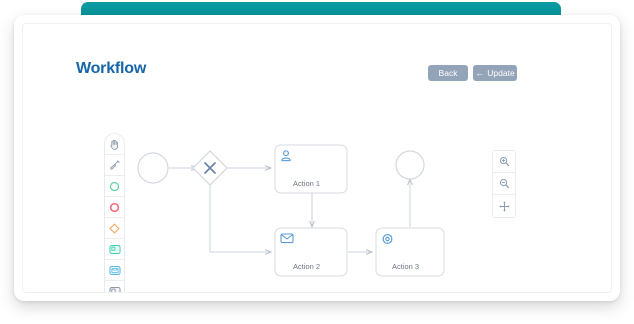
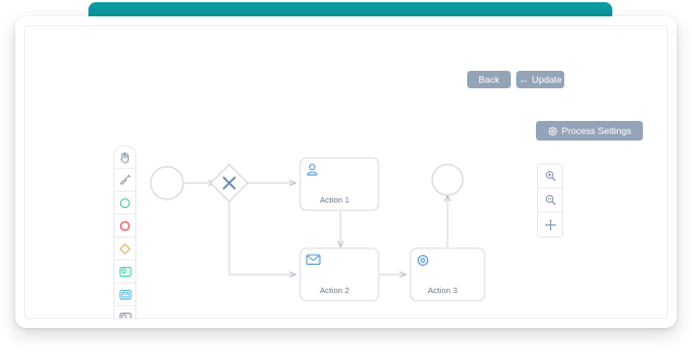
  Action 1
  Action 2
  Action 3
- Workflow
  Back
  ←
  Update
+ Process Settings
